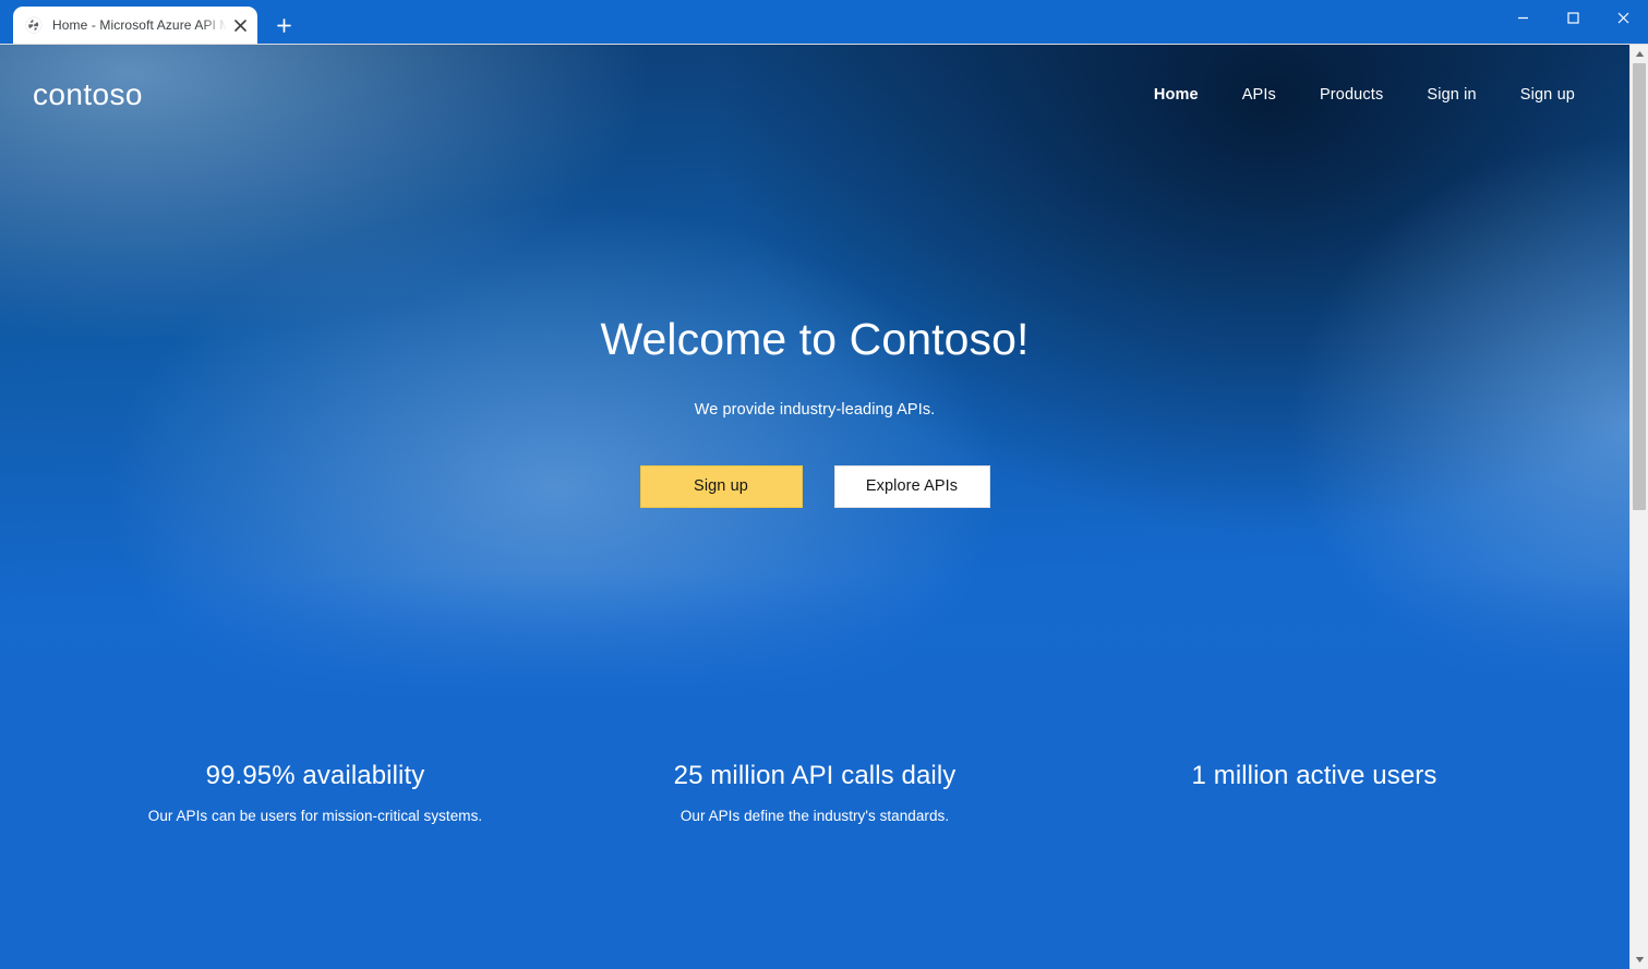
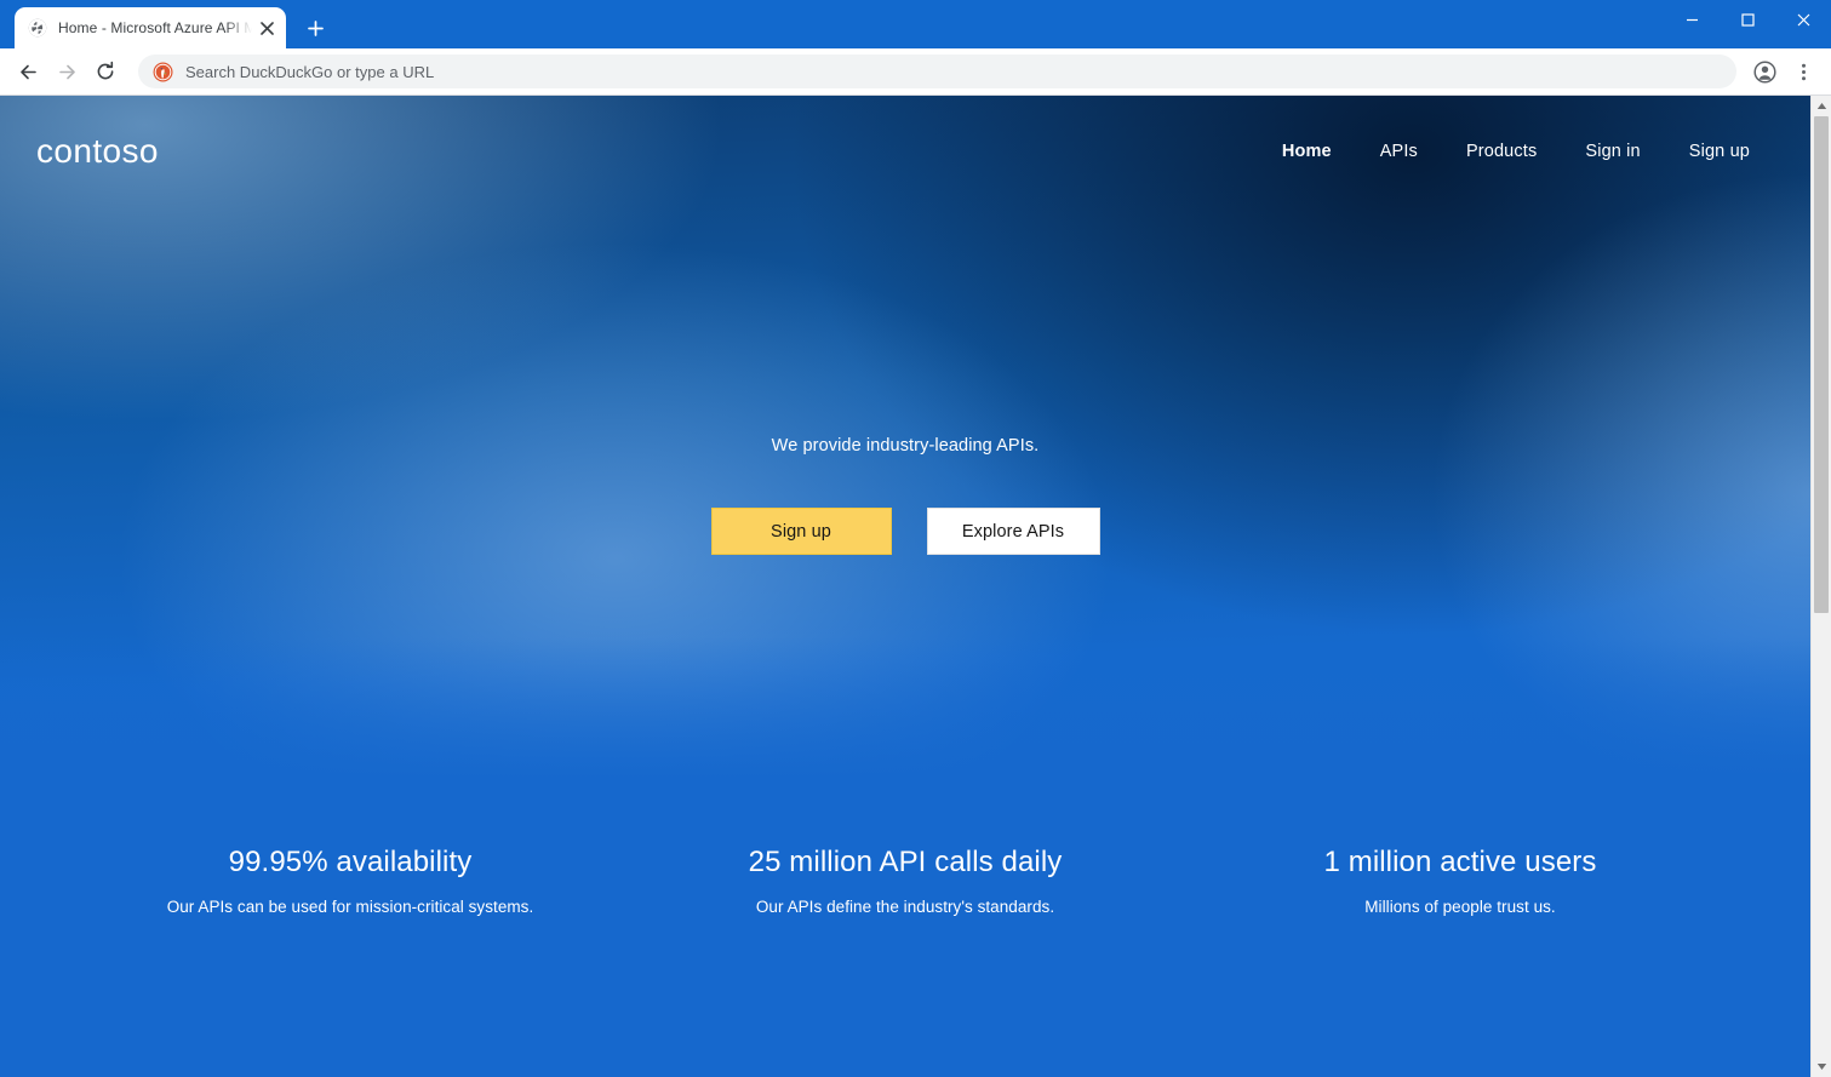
  Home - Microsoft Azure API M
+ Search DuckDuckGo or type a URL
  contoso
  Home
  APIs
  Products
  Sign in
  Sign up
- Welcome to Contoso!
  We provide industry-leading APIs.
  Sign up
  Explore APIs
  99.95% availability
- Our APIs can be users for mission-critical systems.
+ Our APIs can be used for mission-critical systems.
  25 million API calls daily
  Our APIs define the industry's standards.
  1 million active users
+ Millions of people trust us.
